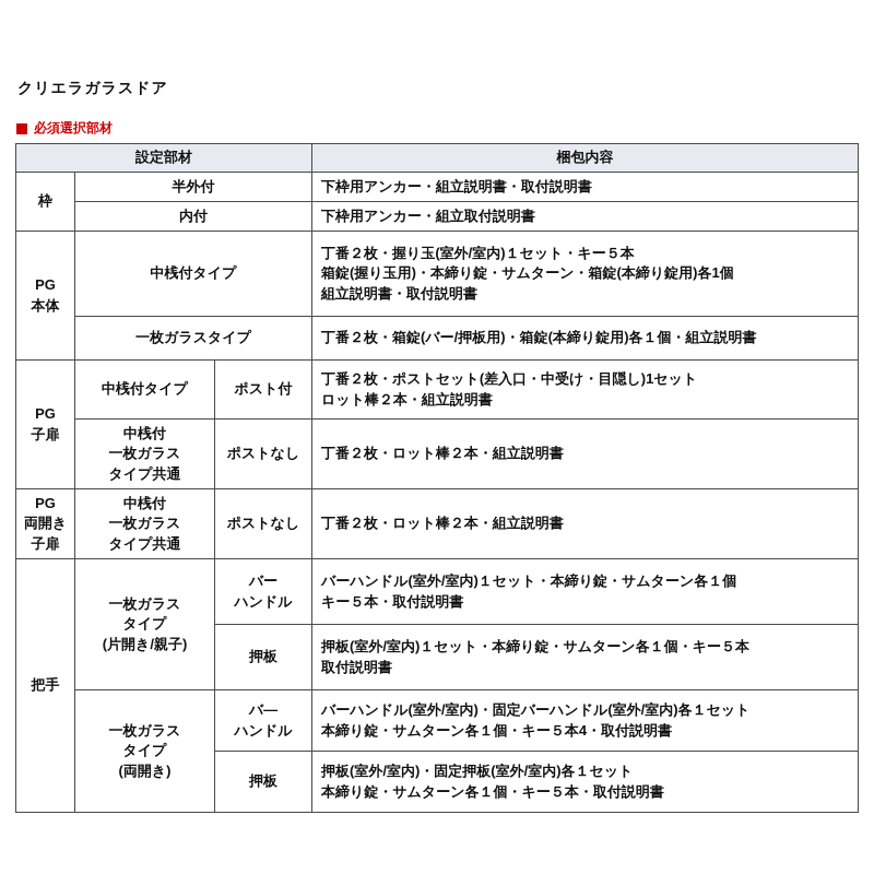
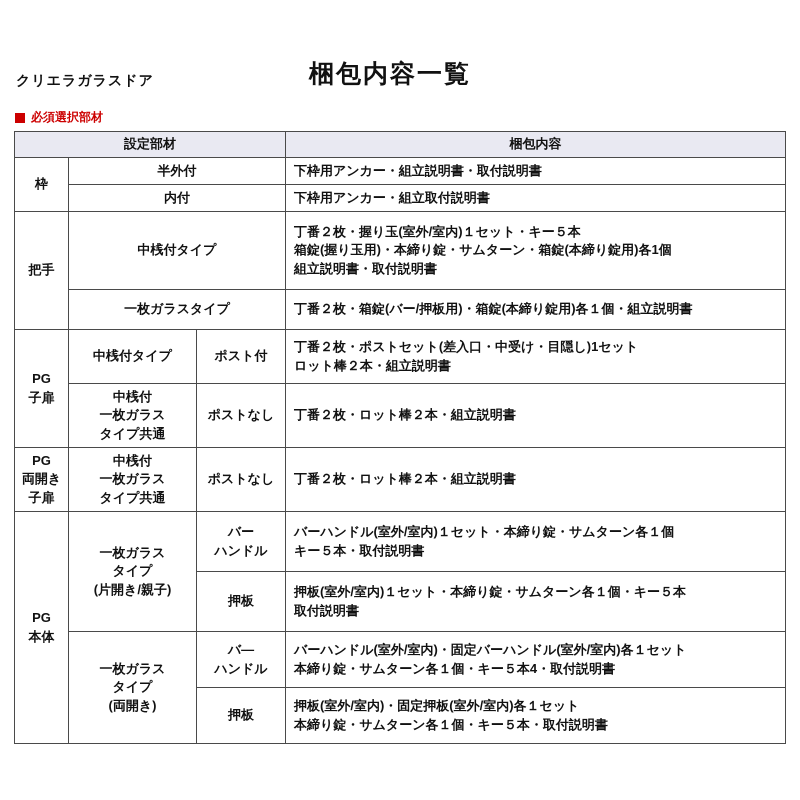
  クリエラガラスドア
+ 梱包内容一覧
  必須選択部材
  設定部材	梱包内容
  枠	半外付	下枠用アンカー・組立説明書・取付説明書
  内付	下枠用アンカー・組立取付説明書
- PG 本体	中桟付タイプ	丁番２枚・握り玉(室外/室内)１セット・キー５本 箱錠(握り玉用)・本締り錠・サムターン・箱錠(本締り錠用)各1個 組立説明書・取付説明書
+ 把手	中桟付タイプ	丁番２枚・握り玉(室外/室内)１セット・キー５本 箱錠(握り玉用)・本締り錠・サムターン・箱錠(本締り錠用)各1個 組立説明書・取付説明書
  一枚ガラスタイプ	丁番２枚・箱錠(バー/押板用)・箱錠(本締り錠用)各１個・組立説明書
  PG 子扉	中桟付タイプ	ポスト付	丁番２枚・ポストセット(差入口・中受け・目隠し)1セット ロット棒２本・組立説明書
  中桟付 一枚ガラス タイプ共通	ポストなし	丁番２枚・ロット棒２本・組立説明書
  PG 両開き 子扉	中桟付 一枚ガラス タイプ共通	ポストなし	丁番２枚・ロット棒２本・組立説明書
- 把手	一枚ガラス タイプ (片開き/親子)	バー ハンドル	バーハンドル(室外/室内)１セット・本締り錠・サムターン各１個 キー５本・取付説明書
+ PG 本体	一枚ガラス タイプ (片開き/親子)	バー ハンドル	バーハンドル(室外/室内)１セット・本締り錠・サムターン各１個 キー５本・取付説明書
  押板	押板(室外/室内)１セット・本締り錠・サムターン各１個・キー５本 取付説明書
  一枚ガラス タイプ (両開き)	バ― ハンドル	バーハンドル(室外/室内)・固定バーハンドル(室外/室内)各１セット 本締り錠・サムターン各１個・キー５本4・取付説明書
  押板	押板(室外/室内)・固定押板(室外/室内)各１セット 本締り錠・サムターン各１個・キー５本・取付説明書
